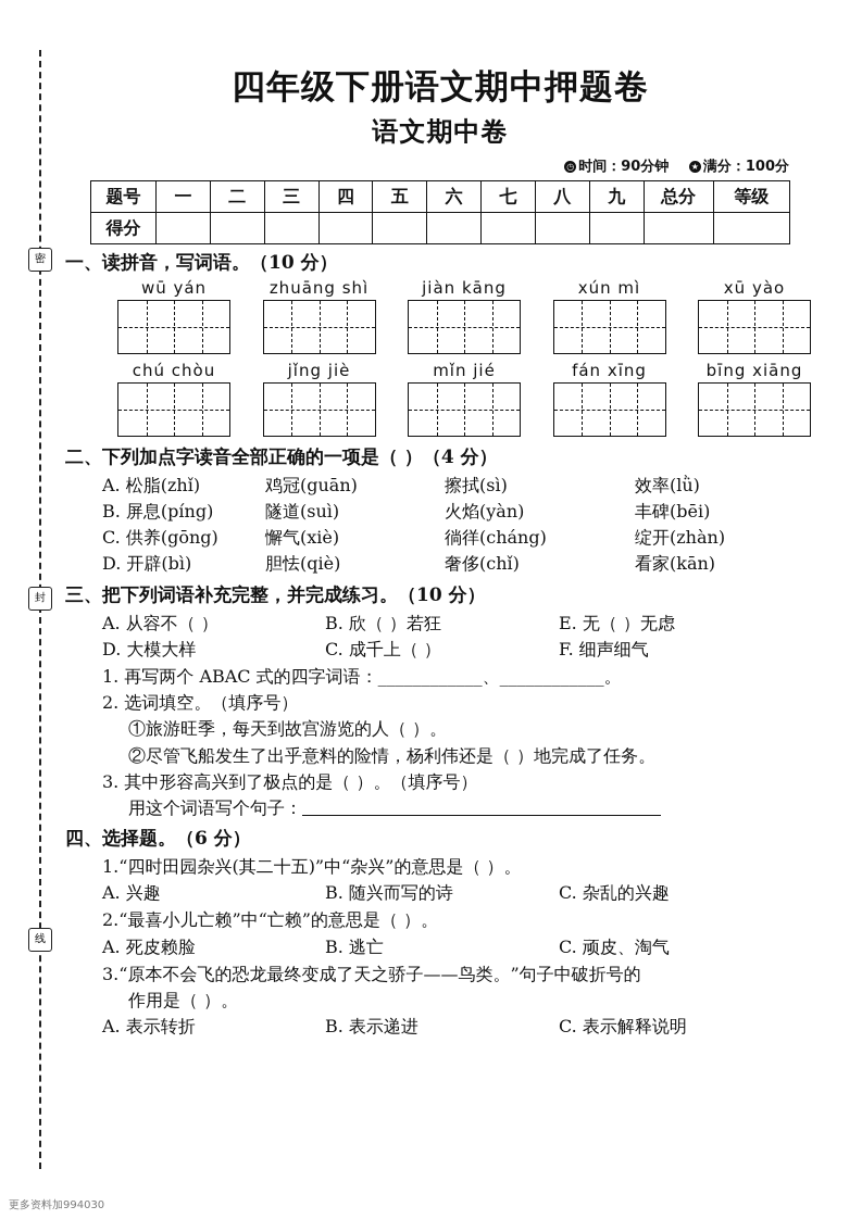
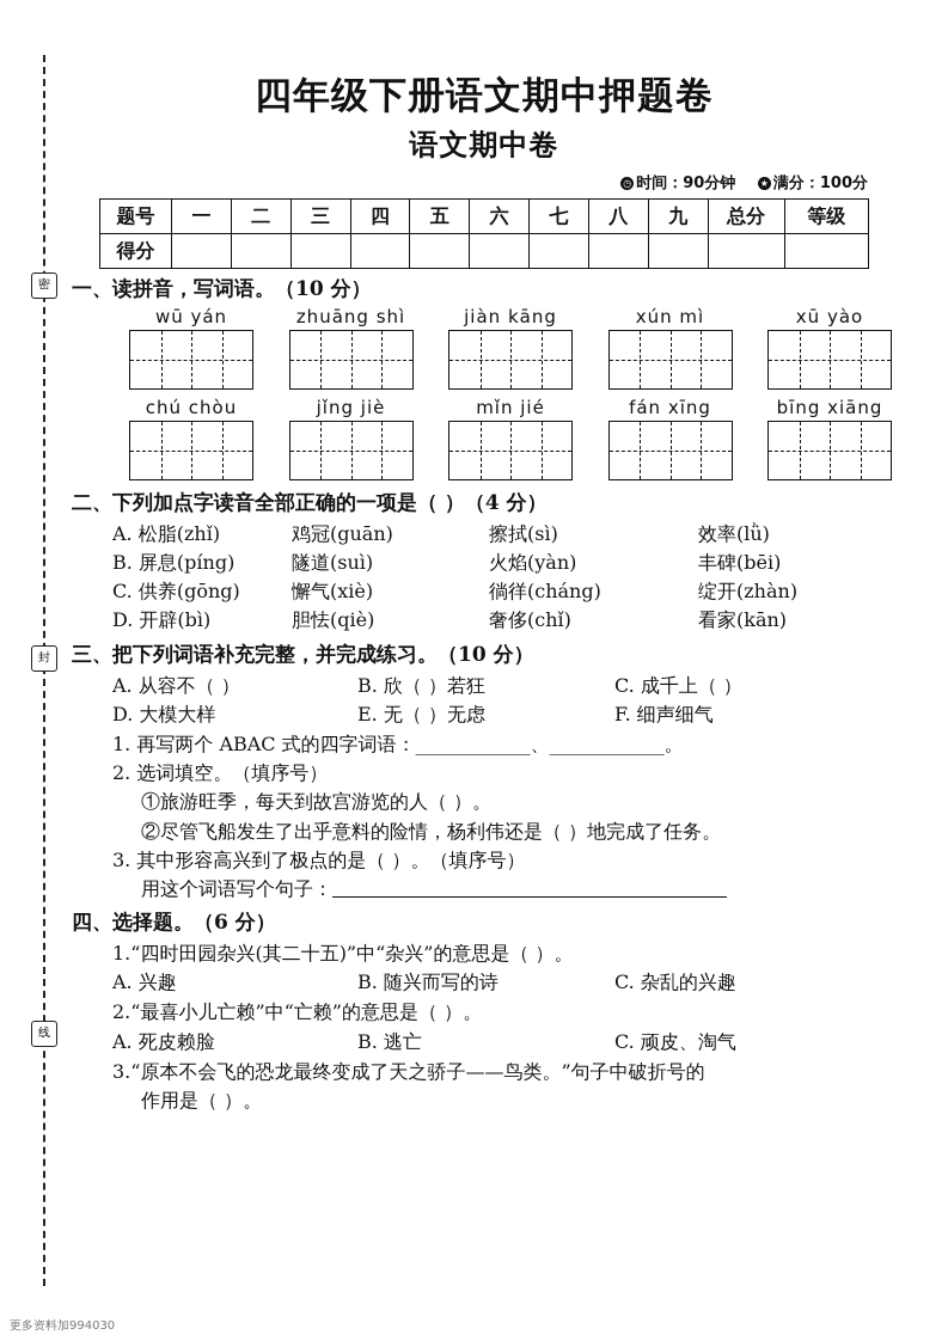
  密
  封
  线
  四年级下册语文期中押题卷
  语文期中卷
  ◷ 时间：90分钟 ★ 满分：100分
  题号	一	二	三	四	五	六	七	八	九	总分	等级
  得分
  一、读拼音，写词语。（10 分）
  wū yán
  zhuāng shì
  jiàn kāng
  xún mì
  xū yào
  chú chòu
  jǐng jiè
  mǐn jié
  fán xīng
  bīng xiāng
  二、下列加点字读音全部正确的一项是（ ）（4 分）
  A. 松脂(zhǐ)
  鸡冠(guān)
  擦拭(sì)
  效率(lǜ)
  B. 屏息(píng)
  隧道(suì)
  火焰(yàn)
  丰碑(bēi)
  C. 供养(gōng)
  懈气(xiè)
  徜徉(cháng)
  绽开(zhàn)
  D. 开辟(bì)
  胆怯(qiè)
  奢侈(chǐ)
  看家(kān)
  三、把下列词语补充完整，并完成练习。（10 分）
  A. 从容不（ ）
  B. 欣（ ）若狂
- E. 无（ ）无虑
+ C. 成千上（ ）
  D. 大模大样
- C. 成千上（ ）
+ E. 无（ ）无虑
  F. 细声细气
  1. 再写两个 ABAC 式的四字词语：____________、____________。
  2. 选词填空。（填序号）
  ①旅游旺季，每天到故宫游览的人（ ）。
  ②尽管飞船发生了出乎意料的险情，杨利伟还是（ ）地完成了任务。
  3. 其中形容高兴到了极点的是（ ）。（填序号）
  用这个词语写个句子：
  四、选择题。（6 分）
  1.“四时田园杂兴(其二十五)”中“杂兴”的意思是（ ）。
  A. 兴趣
  B. 随兴而写的诗
  C. 杂乱的兴趣
  2.“最喜小儿亡赖”中“亡赖”的意思是（ ）。
  A. 死皮赖脸
  B. 逃亡
  C. 顽皮、淘气
  3.“原本不会飞的恐龙最终变成了天之骄子——鸟类。”句子中破折号的
  作用是（ ）。
- A. 表示转折
- B. 表示递进
- C. 表示解释说明
  更多资料加994030
